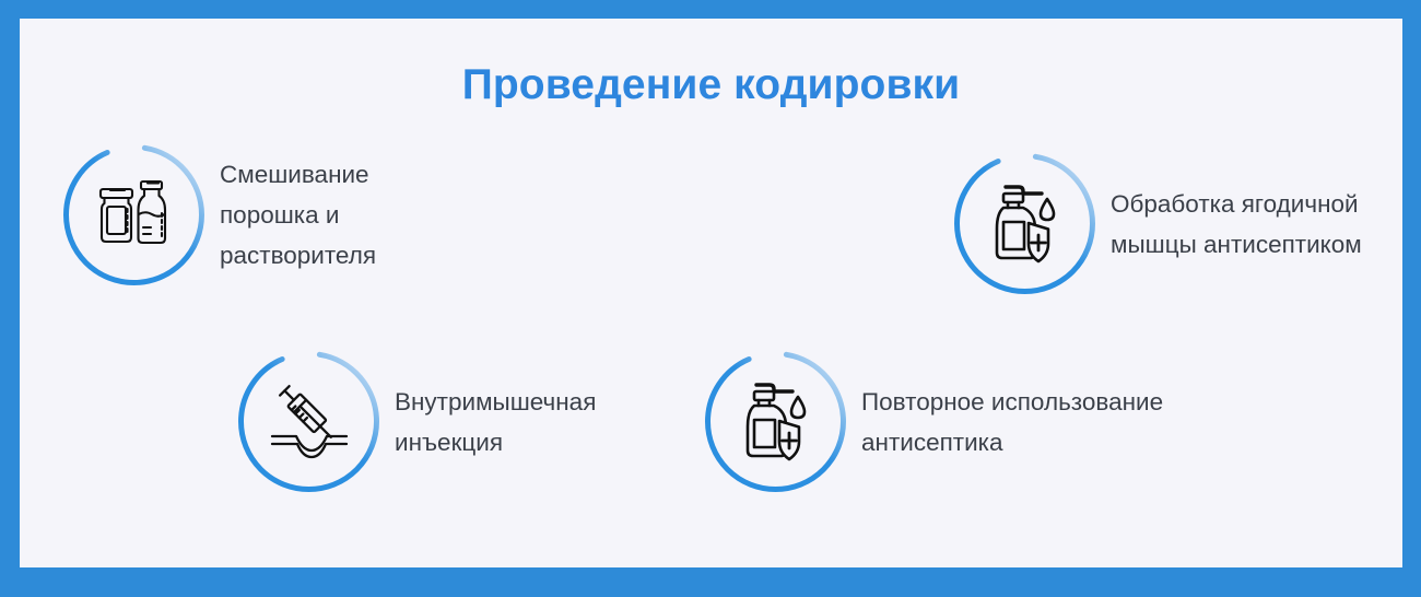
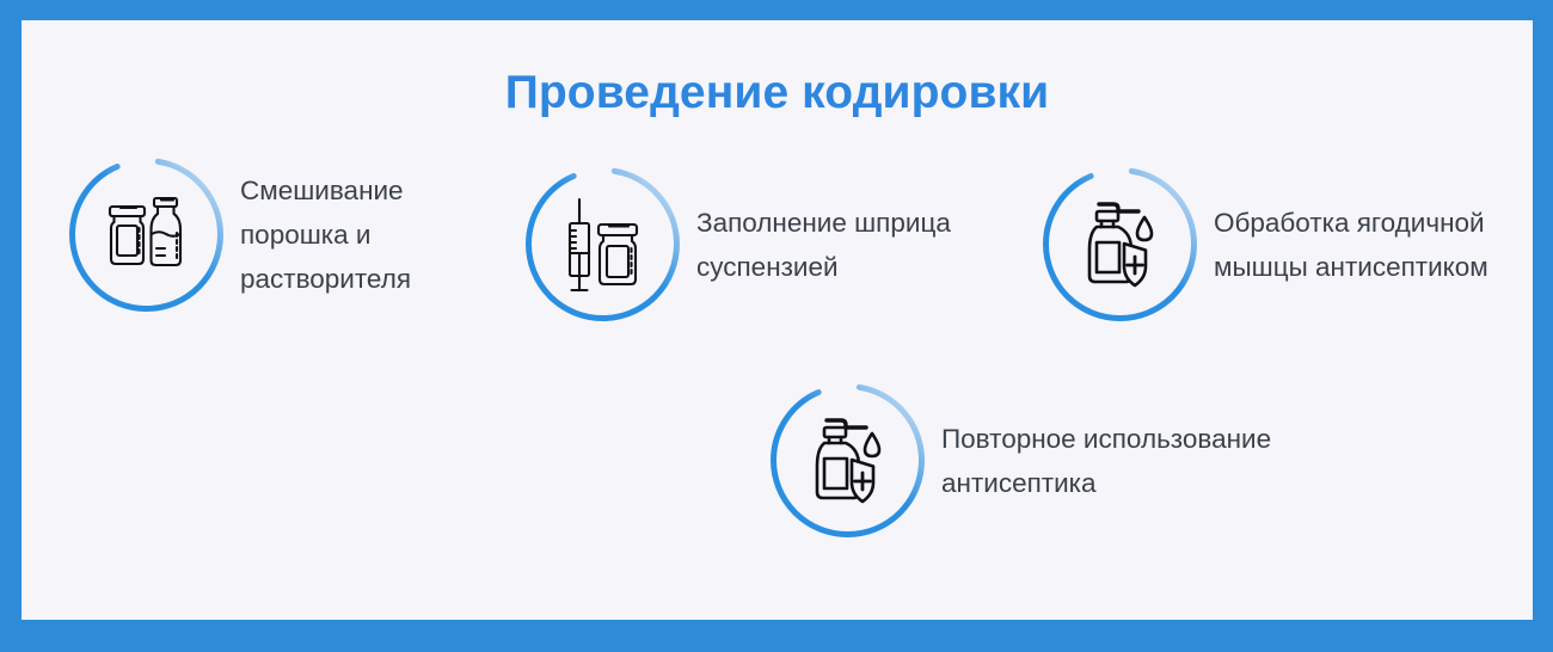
  Проведение кодировки
  Смешивание
  порошка и
  растворителя
+ Заполнение шприца
+ суспензией
  Обработка ягодичной
  мышцы антисептиком
- Внутримышечная
- инъекция
  Повторное использование
  антисептика
